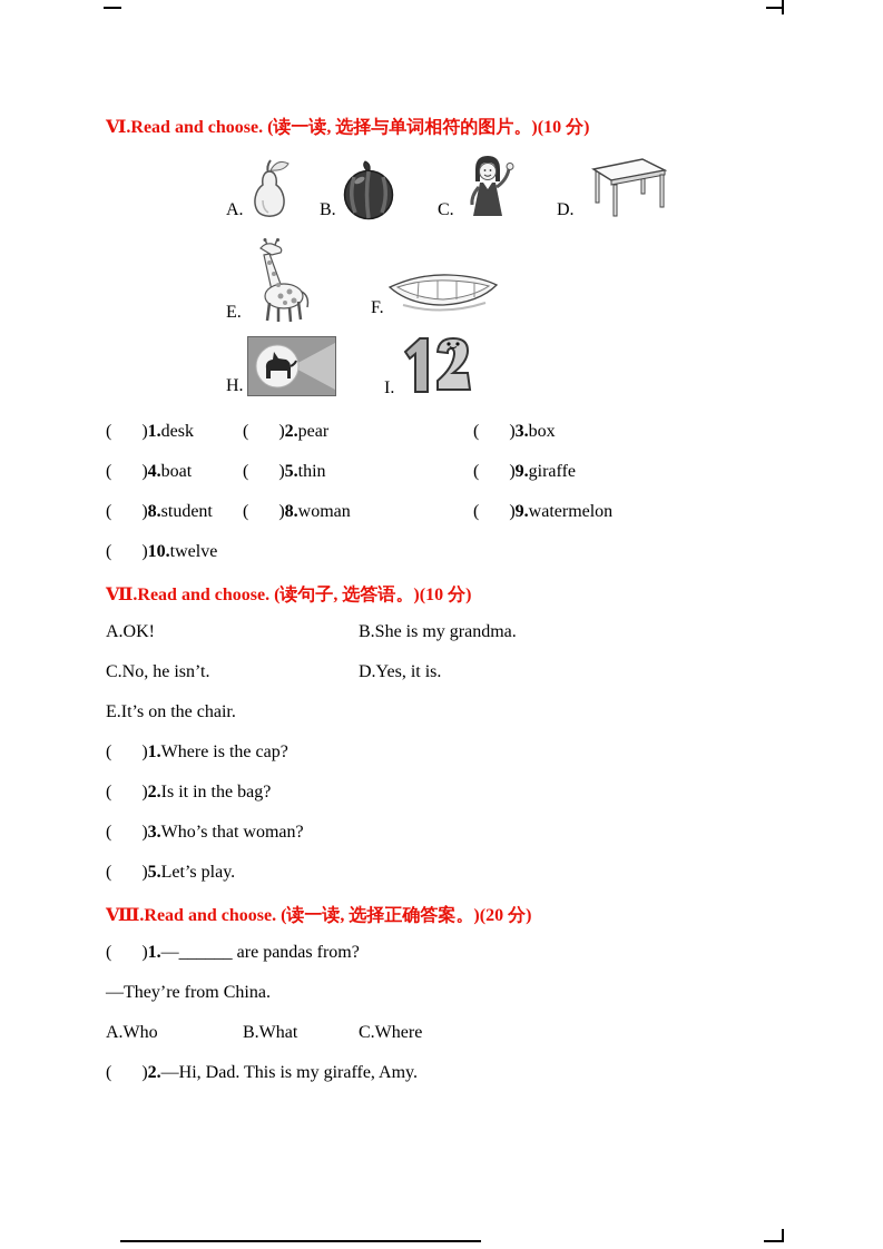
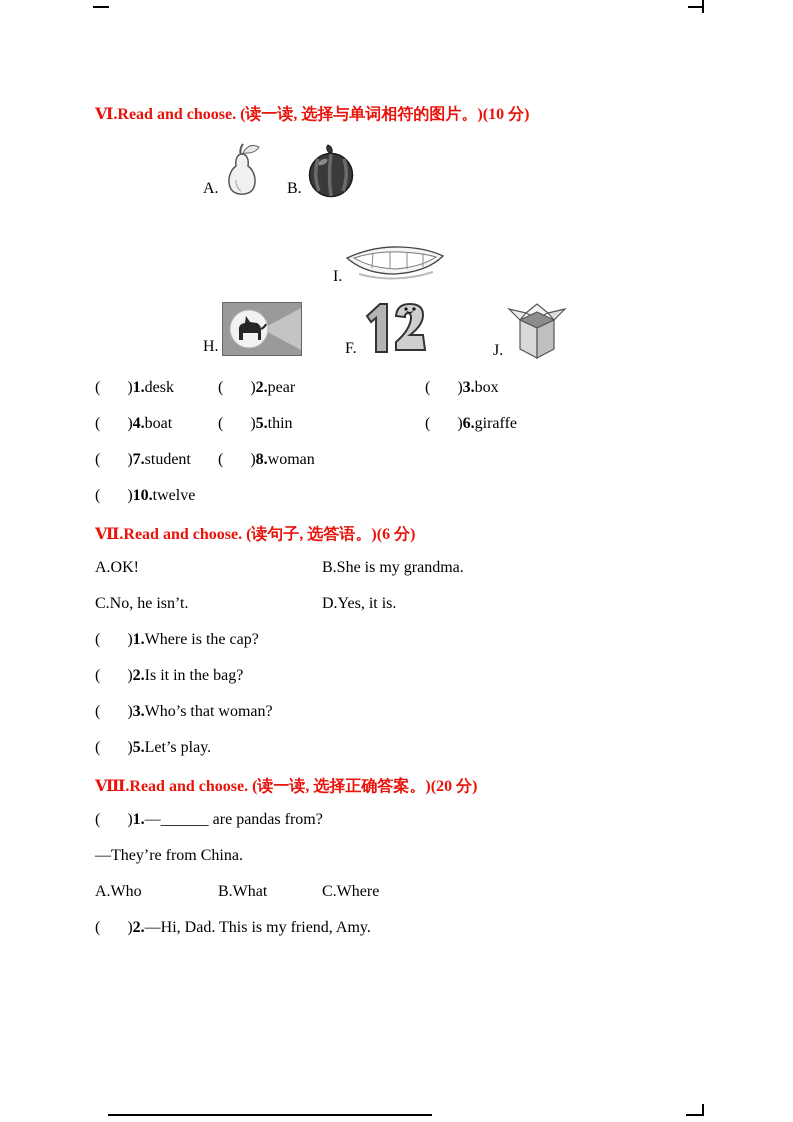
  Ⅵ.Read and choose. (读一读, 选择与单词相符的图片。)(10 分)
  A.
  B.
- C.
- D.
- E.
- F.
+ I.
  H.
- I.
+ F.
+ J.
  ( )1.desk
  ( )2.pear
  ( )3.box
  ( )4.boat
  ( )5.thin
- ( )9.giraffe
+ ( )6.giraffe
- ( )8.student
+ ( )7.student
  ( )8.woman
- ( )9.watermelon
  ( )10.twelve
- Ⅶ.Read and choose. (读句子, 选答语。)(10 分)
+ Ⅶ.Read and choose. (读句子, 选答语。)(6 分)
  A.OK!
  B.She is my grandma.
  C.No, he isn’t.
  D.Yes, it is.
- E.It’s on the chair.
  ( )1.Where is the cap?
  ( )2.Is it in the bag?
  ( )3.Who’s that woman?
  ( )5.Let’s play.
  Ⅷ.Read and choose. (读一读, 选择正确答案。)(20 分)
  ( )1.—______ are pandas from?
  —They’re from China.
  A.Who
  B.What
  C.Where
- ( )2.—Hi, Dad. This is my giraffe, Amy.
+ ( )2.—Hi, Dad. This is my friend, Amy.
